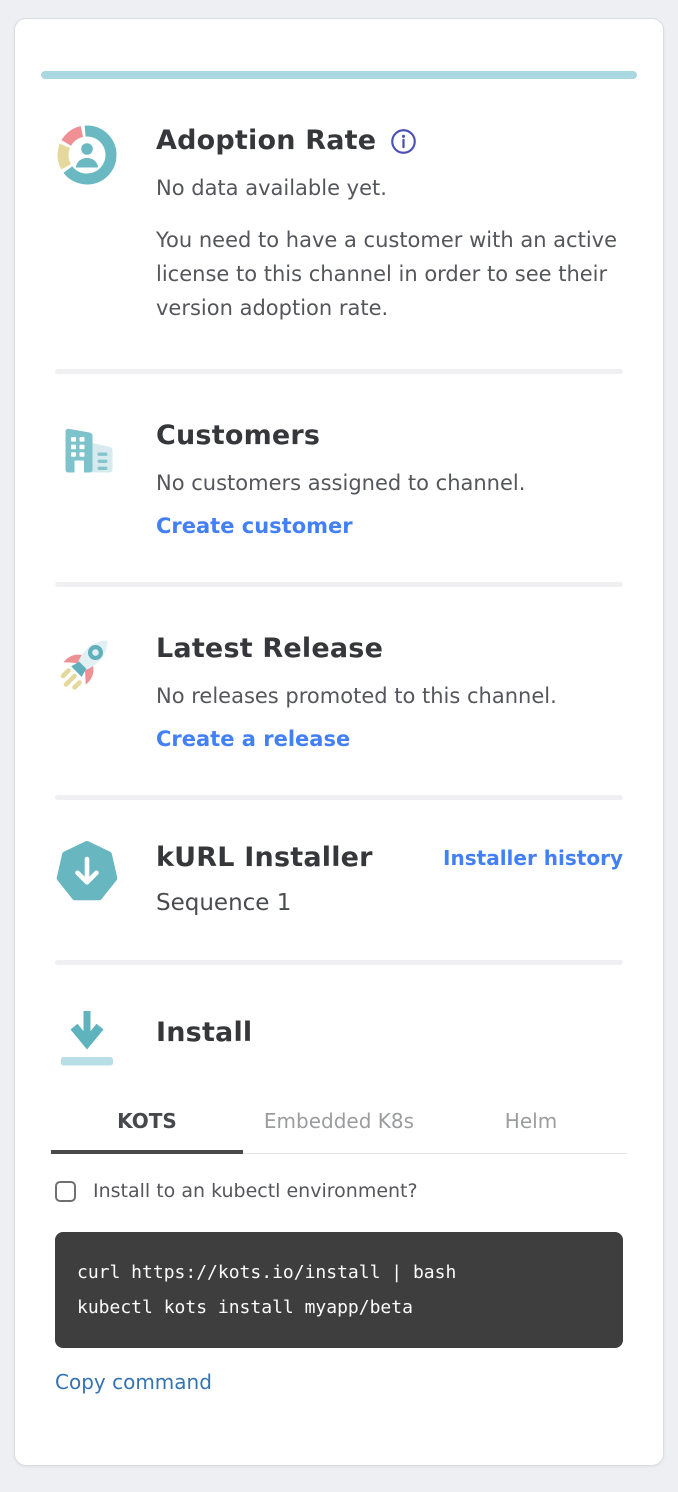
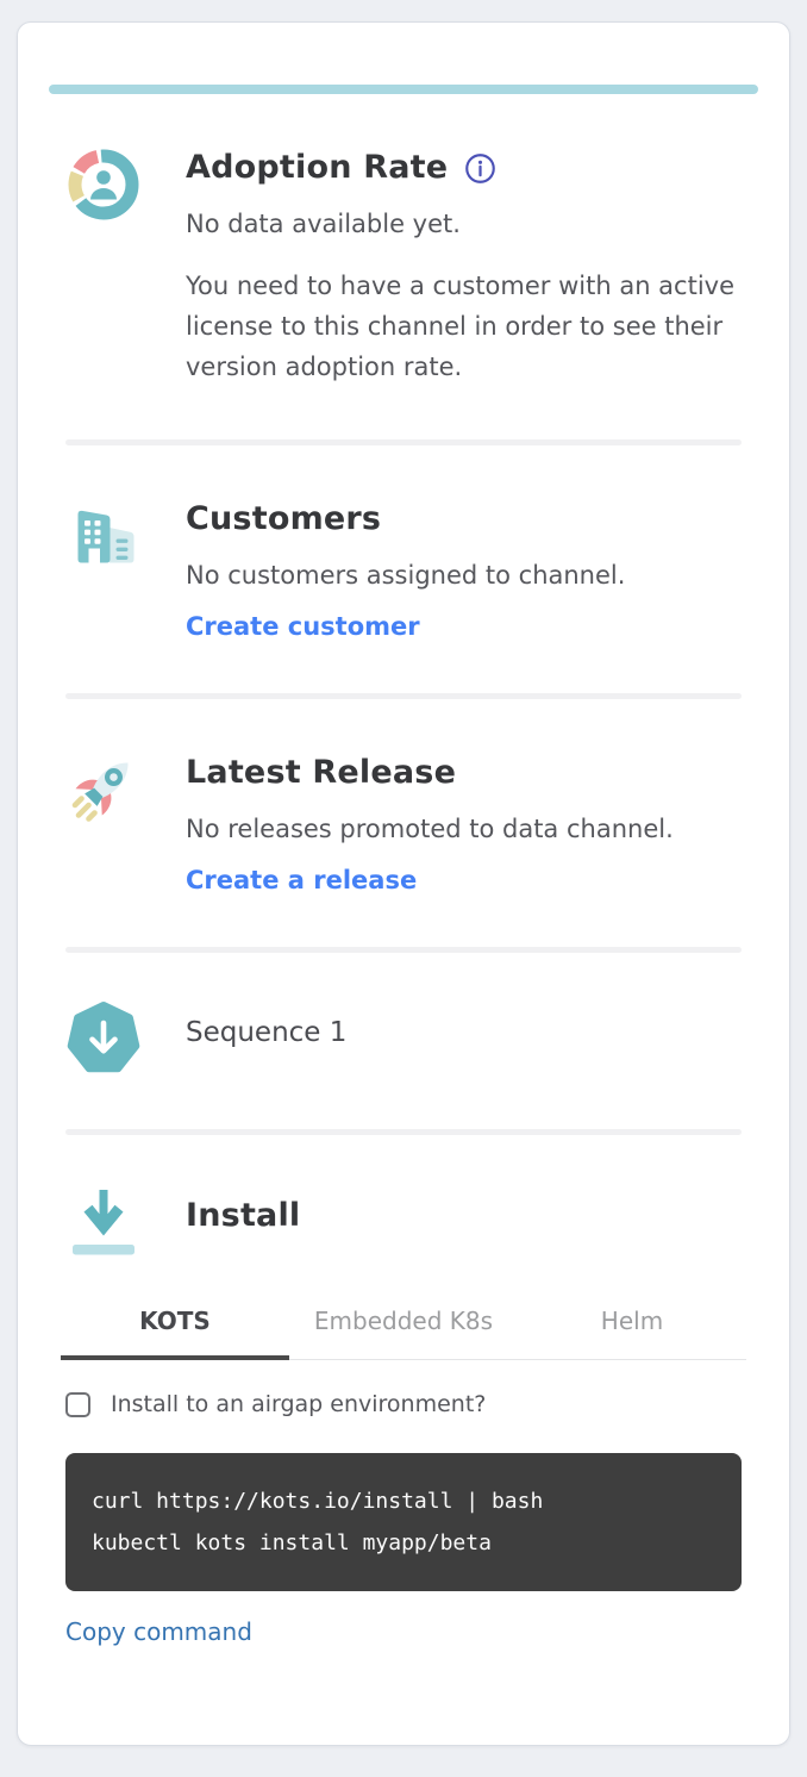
  Adoption Rate
  No data available yet.
  You need to have a customer with an active license to this channel in order to see their version adoption rate.
  Customers
  No customers assigned to channel.
  Create customer
  Latest Release
- No releases promoted to this channel.
+ No releases promoted to data channel.
  Create a release
- kURL Installer
- Installer history
  Sequence 1
  Install
  KOTS
  Embedded K8s
  Helm
- Install to an kubectl environment?
+ Install to an airgap environment?
  curl https://kots.io/install | bash
  kubectl kots install myapp/beta
  Copy command
